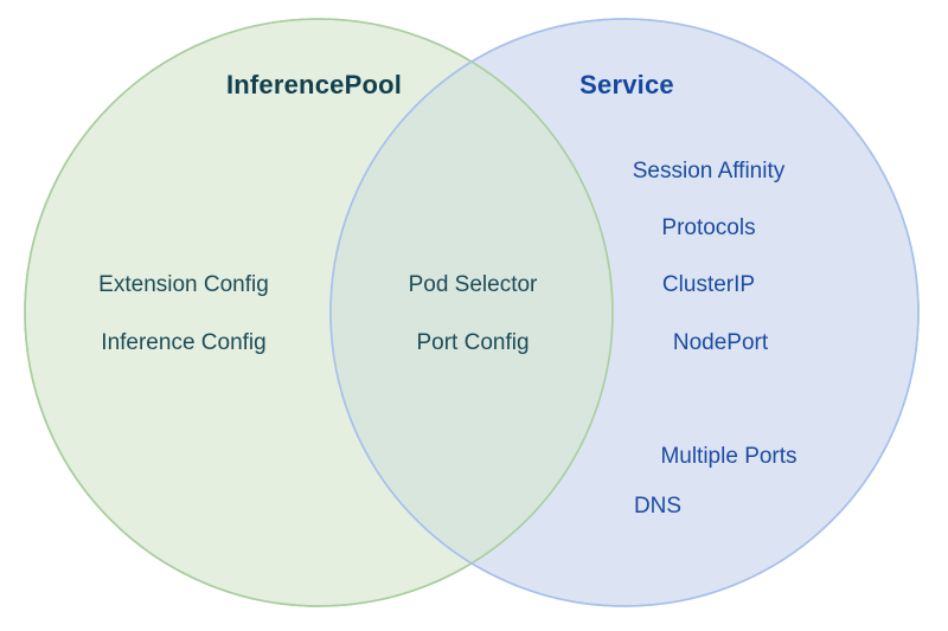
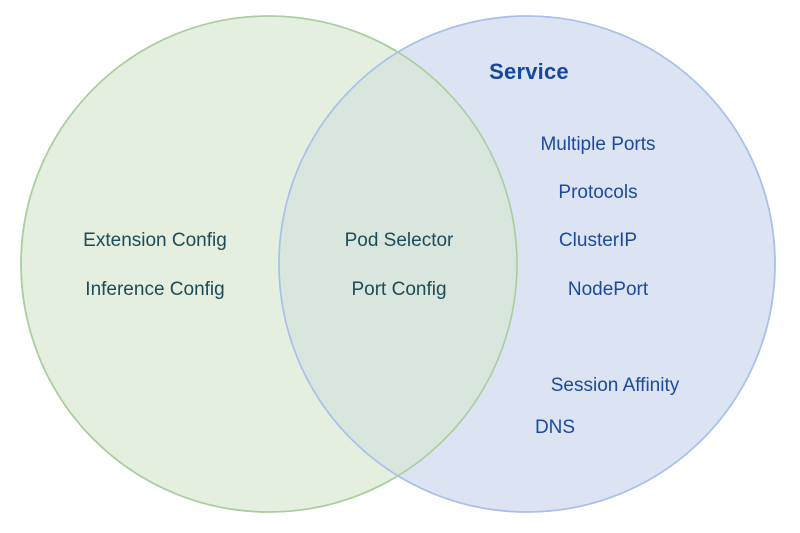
- InferencePool
  Service
  Extension Config
  Inference Config
  Pod Selector
  Port Config
- Session Affinity
+ Multiple Ports
  Protocols
  ClusterIP
  NodePort
- Multiple Ports
+ Session Affinity
  DNS
